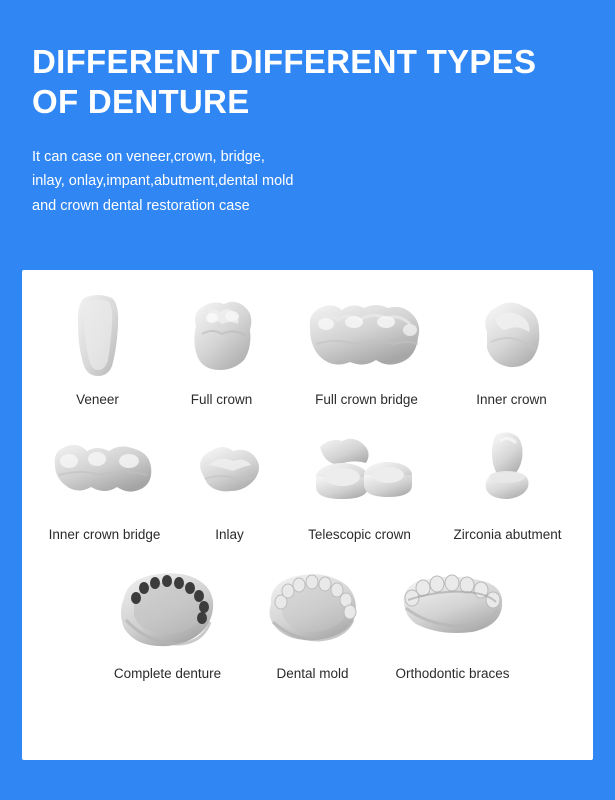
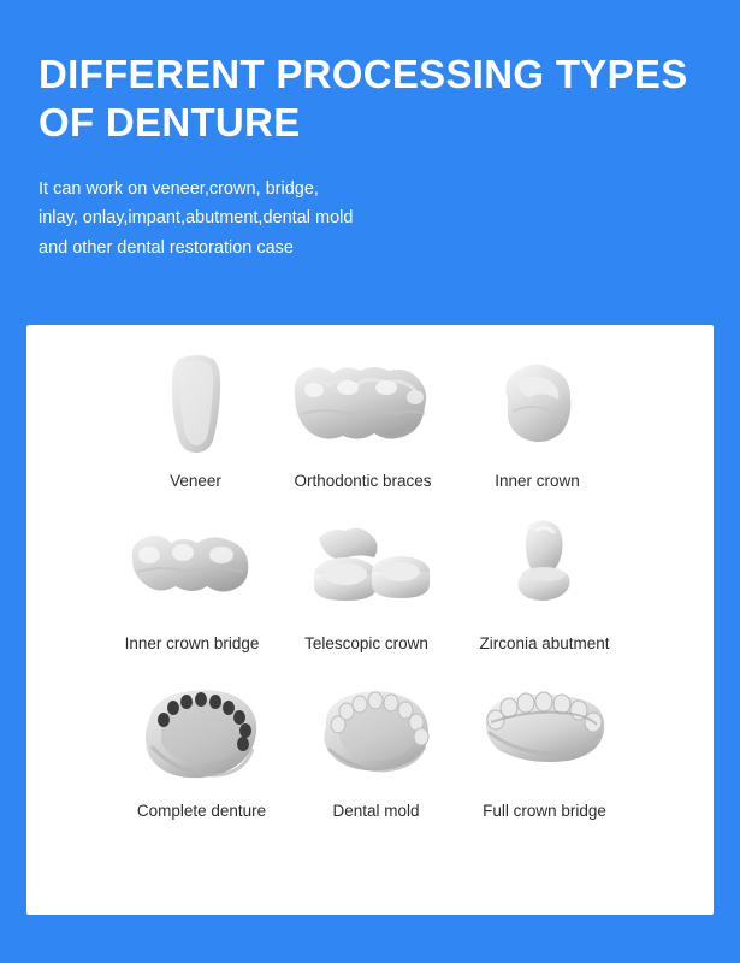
- DIFFERENT DIFFERENT TYPES OF DENTURE
+ DIFFERENT PROCESSING TYPES OF DENTURE
- It can case on veneer,crown, bridge,
+ It can work on veneer,crown, bridge,
  inlay, onlay,impant,abutment,dental mold
- and crown dental restoration case
+ and other dental restoration case
  Veneer
- Full crown
- Full crown bridge
+ Orthodontic braces
  Inner crown
  Inner crown bridge
- Inlay
  Telescopic crown
  Zirconia abutment
  Complete denture
  Dental mold
- Orthodontic braces
+ Full crown bridge
